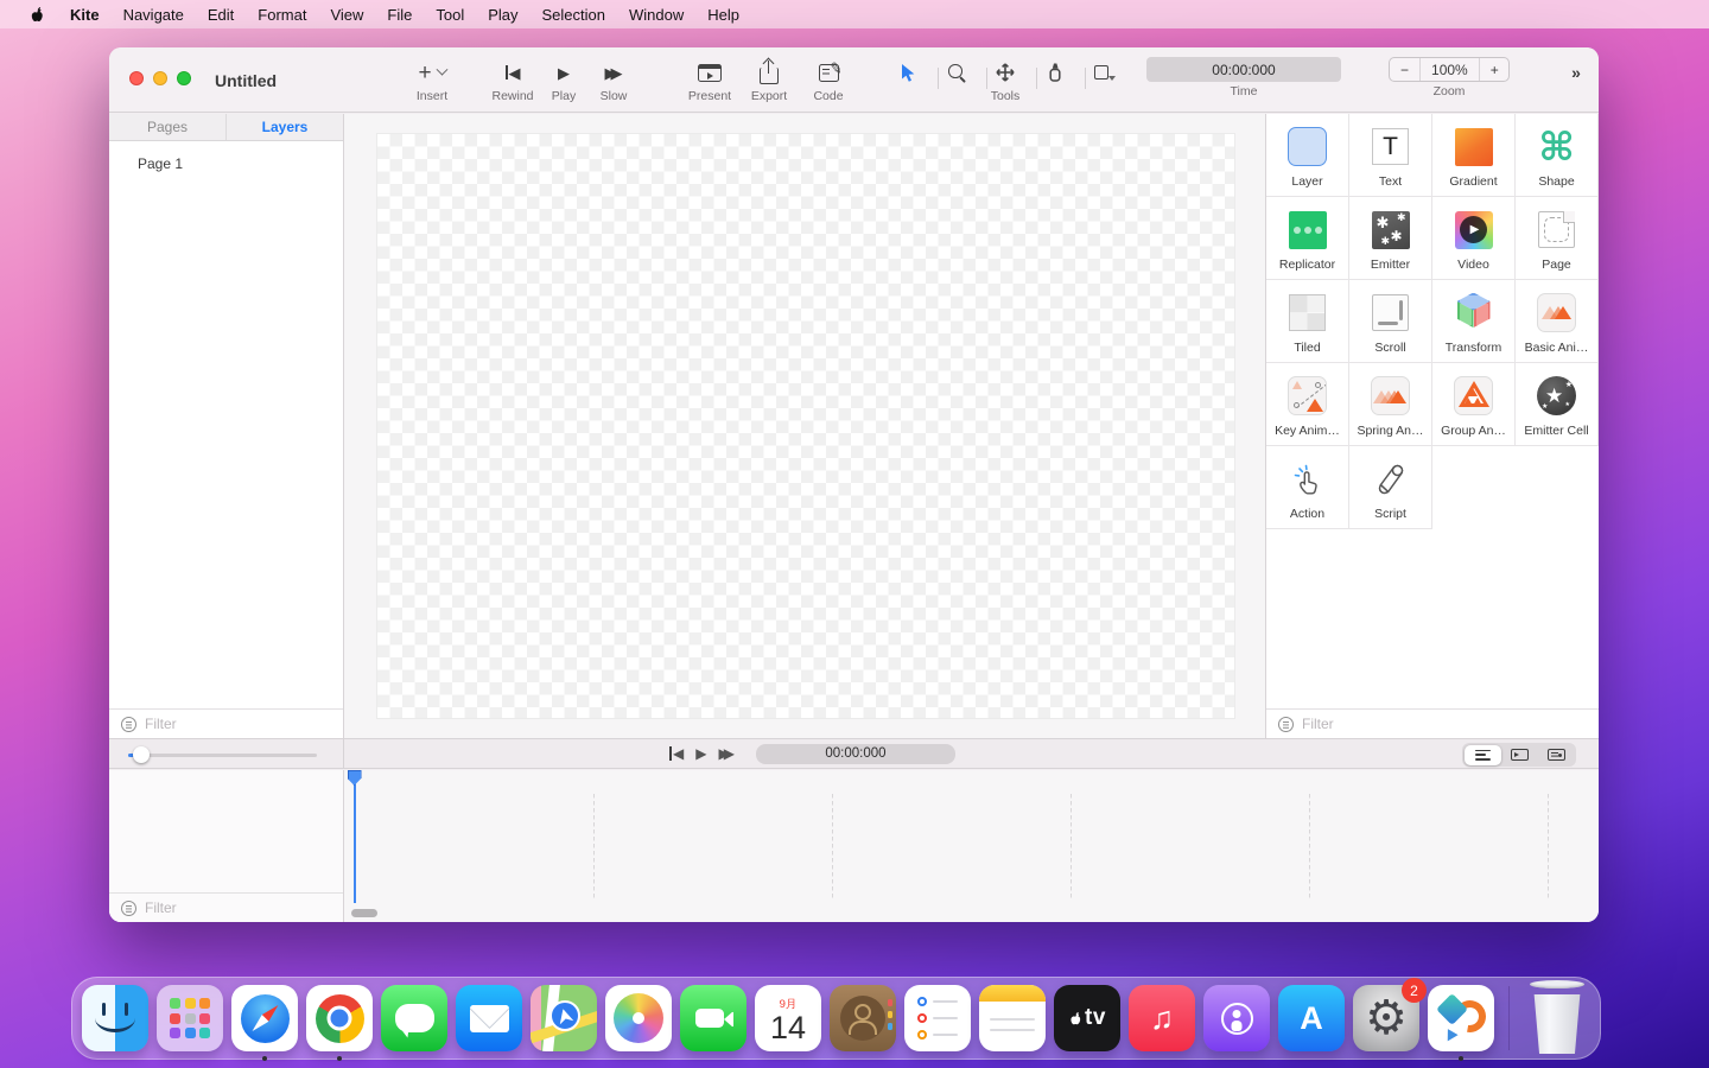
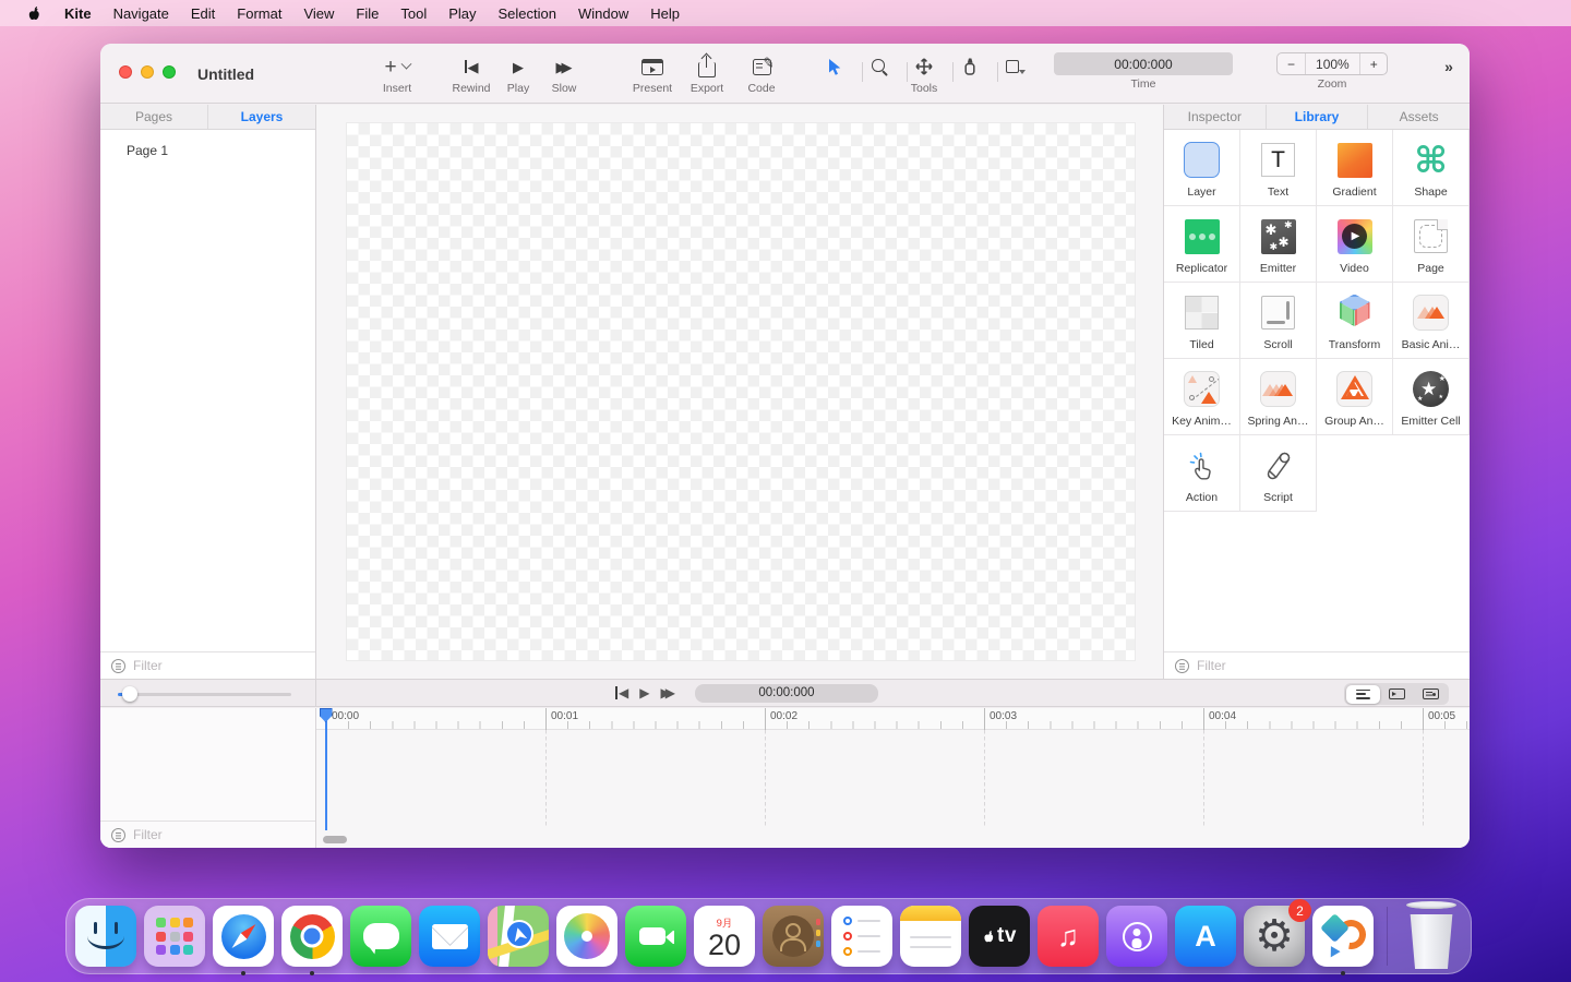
  Kite
  Navigate
  Edit
  Format
  View
  File
  Tool
  Play
  Selection
  Window
  Help
  Untitled
  +
  Insert
  ◀
  Rewind
  ▶
  Play
  ▶▶
  Slow
  Present
  Export
  Code
  Tools
  00:00:000
  Time
  −
  100%
  +
  Zoom
  »
  Pages
  Layers
  Page 1
  Filter
+ Inspector
+ Library
+ Assets
  Layer
  T
  Text
  Gradient
  ⌘
  Shape
  Replicator
  ✱
  ✱
  ✱
  ✱
  Emitter
  ▶
  Video
  Page
  Tiled
  Scroll
  Transform
  Basic Ani…
  Key Anim…
  Spring An…
  Group An…
  ★
  Emitter Cell
  Action
  Script
  Filter
  ◀
  ▶
  ▶▶
  00:00:000
  Filter
+ 00:00
+ 00:01
+ 00:02
+ 00:03
+ 00:04
+ 00:05
  9月
- 14
+ 20
  tv
  ♫
  A
  ⚙
  2
